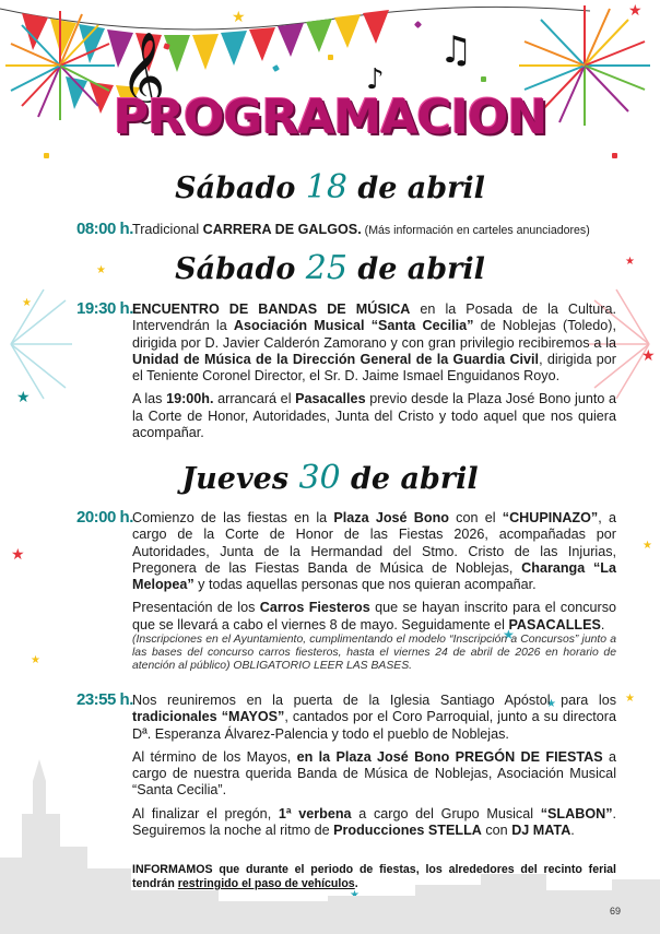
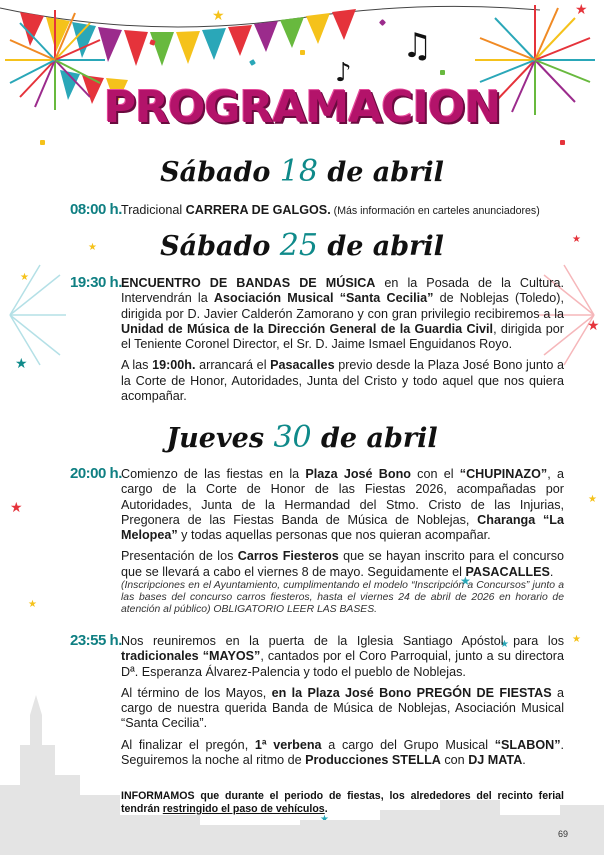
  ★
  ★
  ★
  ★
  ★
  ★
  ★
  ★
  ★
  ★
  ★
  ★
  ★
  ★
- 𝄞
  ♫
  ♪
  PROGRAMACION
  Sábado 18 de abril
  08:00 h.
  Tradicional CARRERA DE GALGOS. (Más información en carteles anunciadores)
  Sábado 25 de abril
  19:30 h.
  ENCUENTRO DE BANDAS DE MÚSICA en la Posada de la Cultura. Intervendrán la Asociación Musical “Santa Cecilia” de Noblejas (Toledo), dirigida por D. Javier Calderón Zamorano y con gran privilegio recibiremos a la Unidad de Música de la Dirección General de la Guardia Civil, dirigida por el Teniente Coronel Director, el Sr. D. Jaime Ismael Enguidanos Royo.
  A las 19:00h. arrancará el Pasacalles previo desde la Plaza José Bono junto a la Corte de Honor, Autoridades, Junta del Cristo y todo aquel que nos quiera acompañar.
  Jueves 30 de abril
  20:00 h.
  Comienzo de las fiestas en la Plaza José Bono con el “CHUPINAZO”, a cargo de la Corte de Honor de las Fiestas 2026, acompañadas por Autoridades, Junta de la Hermandad del Stmo. Cristo de las Injurias, Pregonera de las Fiestas Banda de Música de Noblejas, Charanga “La Melopea” y todas aquellas personas que nos quieran acompañar.
  Presentación de los Carros Fiesteros que se hayan inscrito para el concurso que se llevará a cabo el viernes 8 de mayo. Seguidamente el PASACALLES.
  (Inscripciones en el Ayuntamiento, cumplimentando el modelo “Inscripción a Concursos” junto a las bases del concurso carros fiesteros, hasta el viernes 24 de abril de 2026 en horario de atención al público) OBLIGATORIO LEER LAS BASES.
  23:55 h.
  Nos reuniremos en la puerta de la Iglesia Santiago Apóstol para los tradicionales “MAYOS”, cantados por el Coro Parroquial, junto a su directora Dª. Esperanza Álvarez-Palencia y todo el pueblo de Noblejas.
  Al término de los Mayos, en la Plaza José Bono PREGÓN DE FIESTAS a cargo de nuestra querida Banda de Música de Noblejas, Asociación Musical “Santa Cecilia”.
  Al finalizar el pregón, 1ª verbena a cargo del Grupo Musical “SLABON”. Seguiremos la noche al ritmo de Producciones STELLA con DJ MATA.
  INFORMAMOS que durante el periodo de fiestas, los alrededores del recinto ferial tendrán restringido el paso de vehículos.
  69
